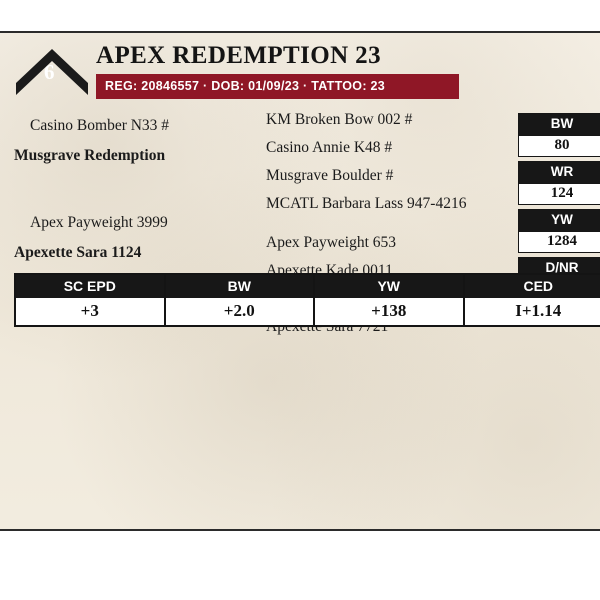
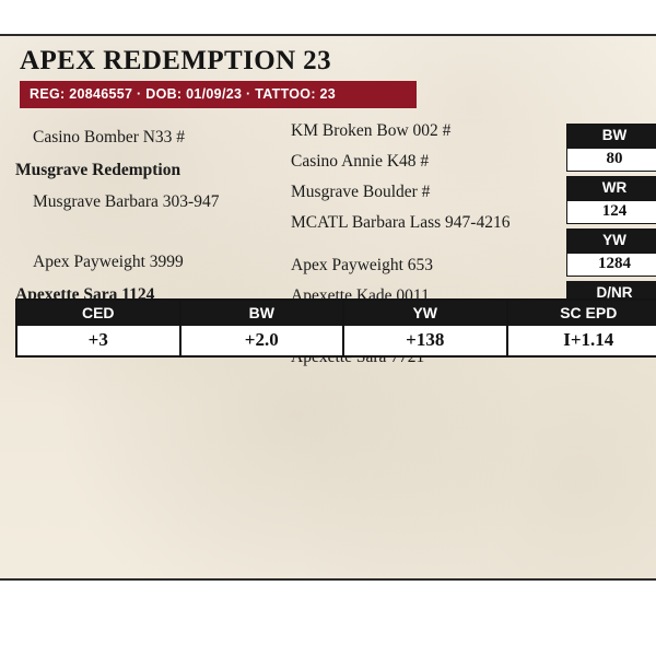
- 6
  APEX REDEMPTION 23
  REG: 20846557 · DOB: 01/09/23 · TATTOO: 23
  Casino Bomber N33 #
  Musgrave Redemption
+ Musgrave Barbara 303-947
  Apex Payweight 3999
  Apexette Sara 1124
  KM Broken Bow 002 #
  Casino Annie K48 #
  Musgrave Boulder #
  MCATL Barbara Lass 947-4216
  Apex Payweight 653
  Apexette Kade 0011
  Apexette Sara 7721
  BW
  80
  WR
  124
  YW
  1284
  D/NR
- SC EPD
+ CED
  +3
  BW
  +2.0
  YW
  +138
- CED
+ SC EPD
  I+1.14
